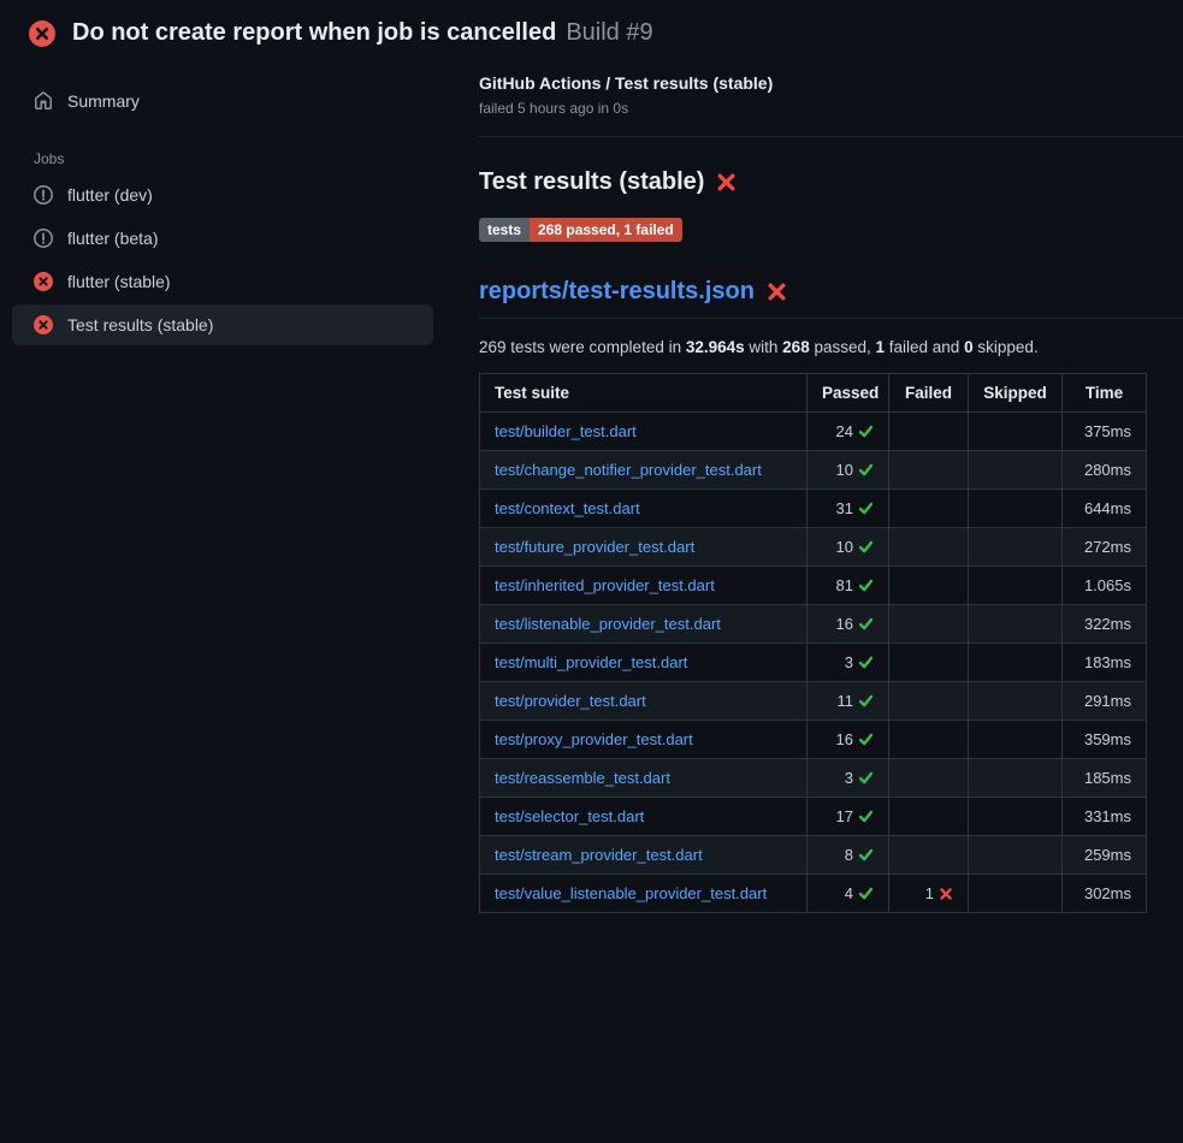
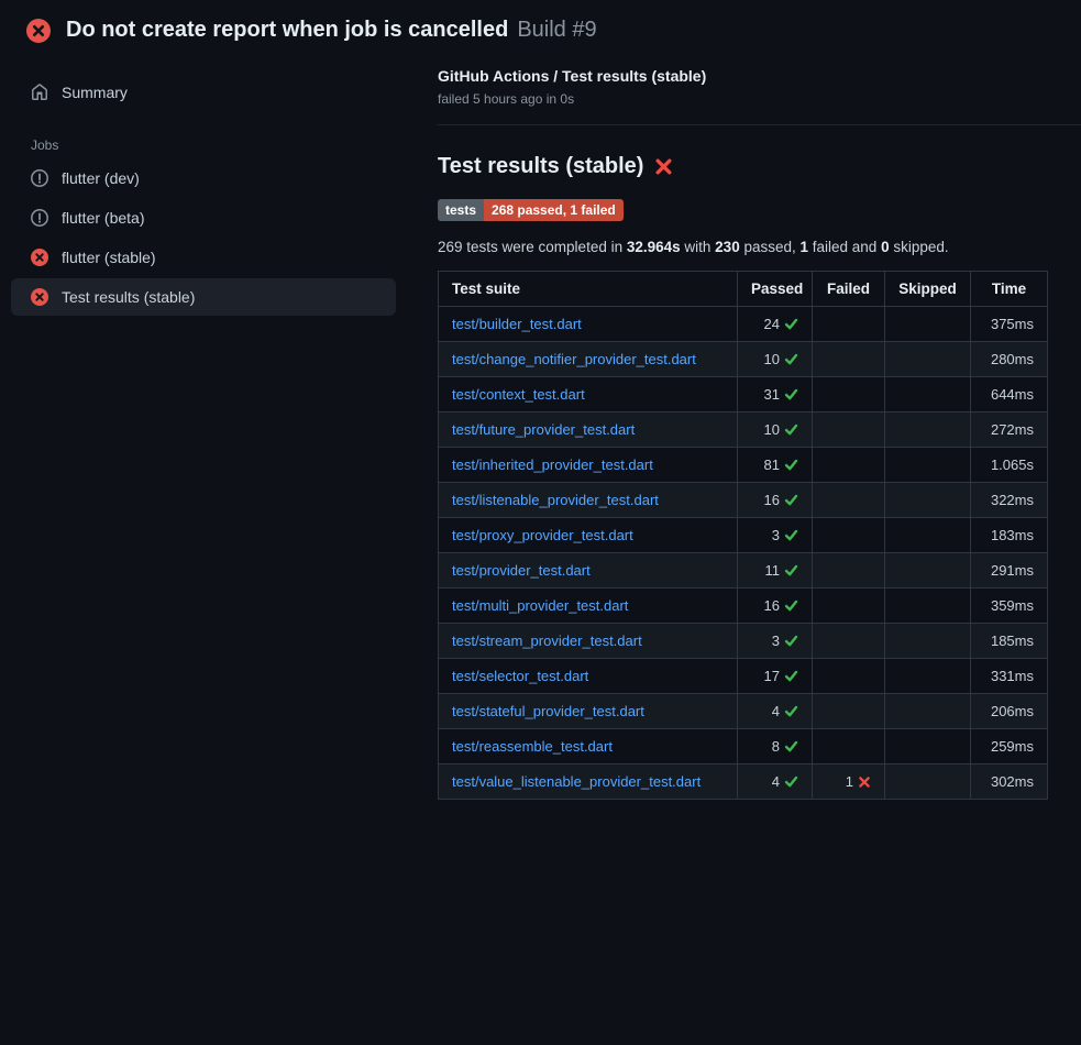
  Do not create report when job is cancelled Build #9
  Summary
  Jobs
  flutter (dev)
  flutter (beta)
  flutter (stable)
  Test results (stable)
  GitHub Actions / Test results (stable)
  failed 5 hours ago in 0s
  Test results (stable)
  tests
  268 passed, 1 failed
- reports/test-results.json
- 269 tests were completed in 32.964s with 268 passed, 1 failed and 0 skipped.
+ 269 tests were completed in 32.964s with 230 passed, 1 failed and 0 skipped.
  Test suite	Passed	Failed	Skipped	Time
  test/builder_test.dart	24			375ms
  test/change_notifier_provider_test.dart	10			280ms
  test/context_test.dart	31			644ms
  test/future_provider_test.dart	10			272ms
  test/inherited_provider_test.dart	81			1.065s
  test/listenable_provider_test.dart	16			322ms
- test/multi_provider_test.dart	3			183ms
+ test/proxy_provider_test.dart	3			183ms
  test/provider_test.dart	11			291ms
- test/proxy_provider_test.dart	16			359ms
+ test/multi_provider_test.dart	16			359ms
- test/reassemble_test.dart	3			185ms
+ test/stream_provider_test.dart	3			185ms
  test/selector_test.dart	17			331ms
+ test/stateful_provider_test.dart	4			206ms
- test/stream_provider_test.dart	8			259ms
+ test/reassemble_test.dart	8			259ms
  test/value_listenable_provider_test.dart	4	1		302ms
